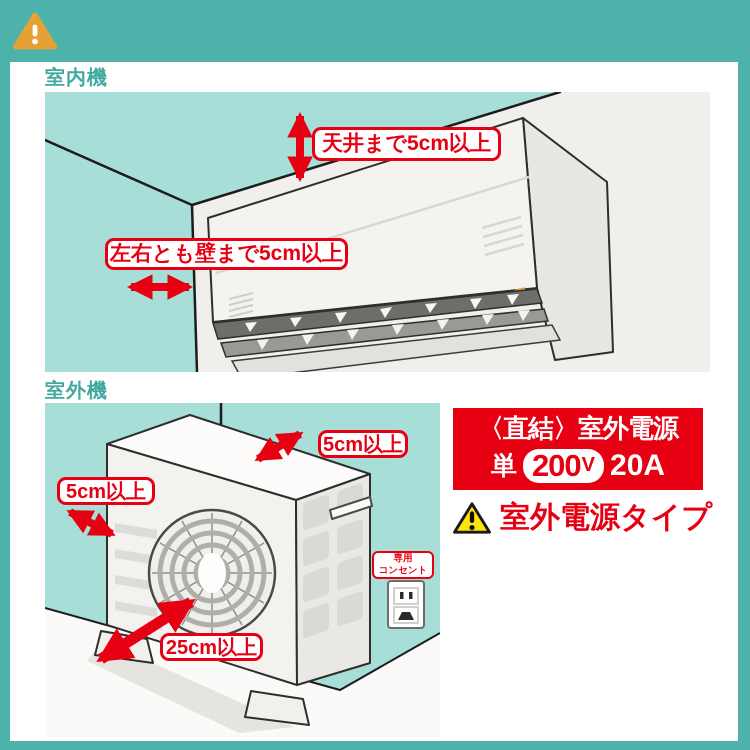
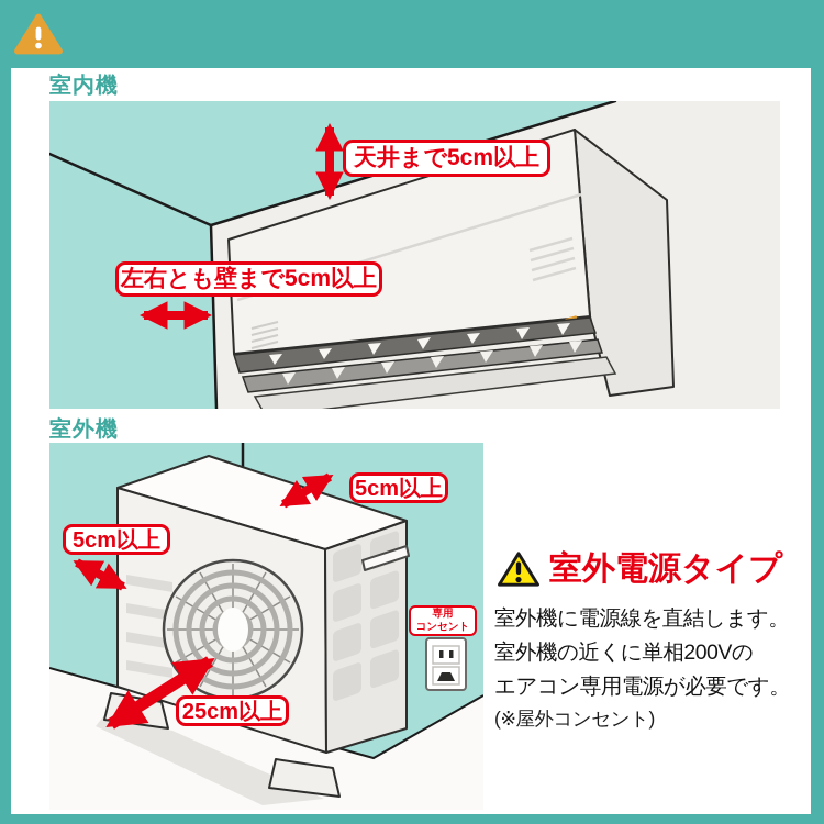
  室内機
  天井まで5cm以上
  左右とも壁まで5cm以上
  室外機
  5cm以上
  5cm以上
  25cm以上
  専用
  コンセント
- 〈直結〉室外電源
- 単
- 200
- V
- 20A
  室外電源タイプ
+ 室外機に電源線を直結します。
+ 室外機の近くに単相200Vの
+ エアコン専用電源が必要です。
+ (※屋外コンセント)
